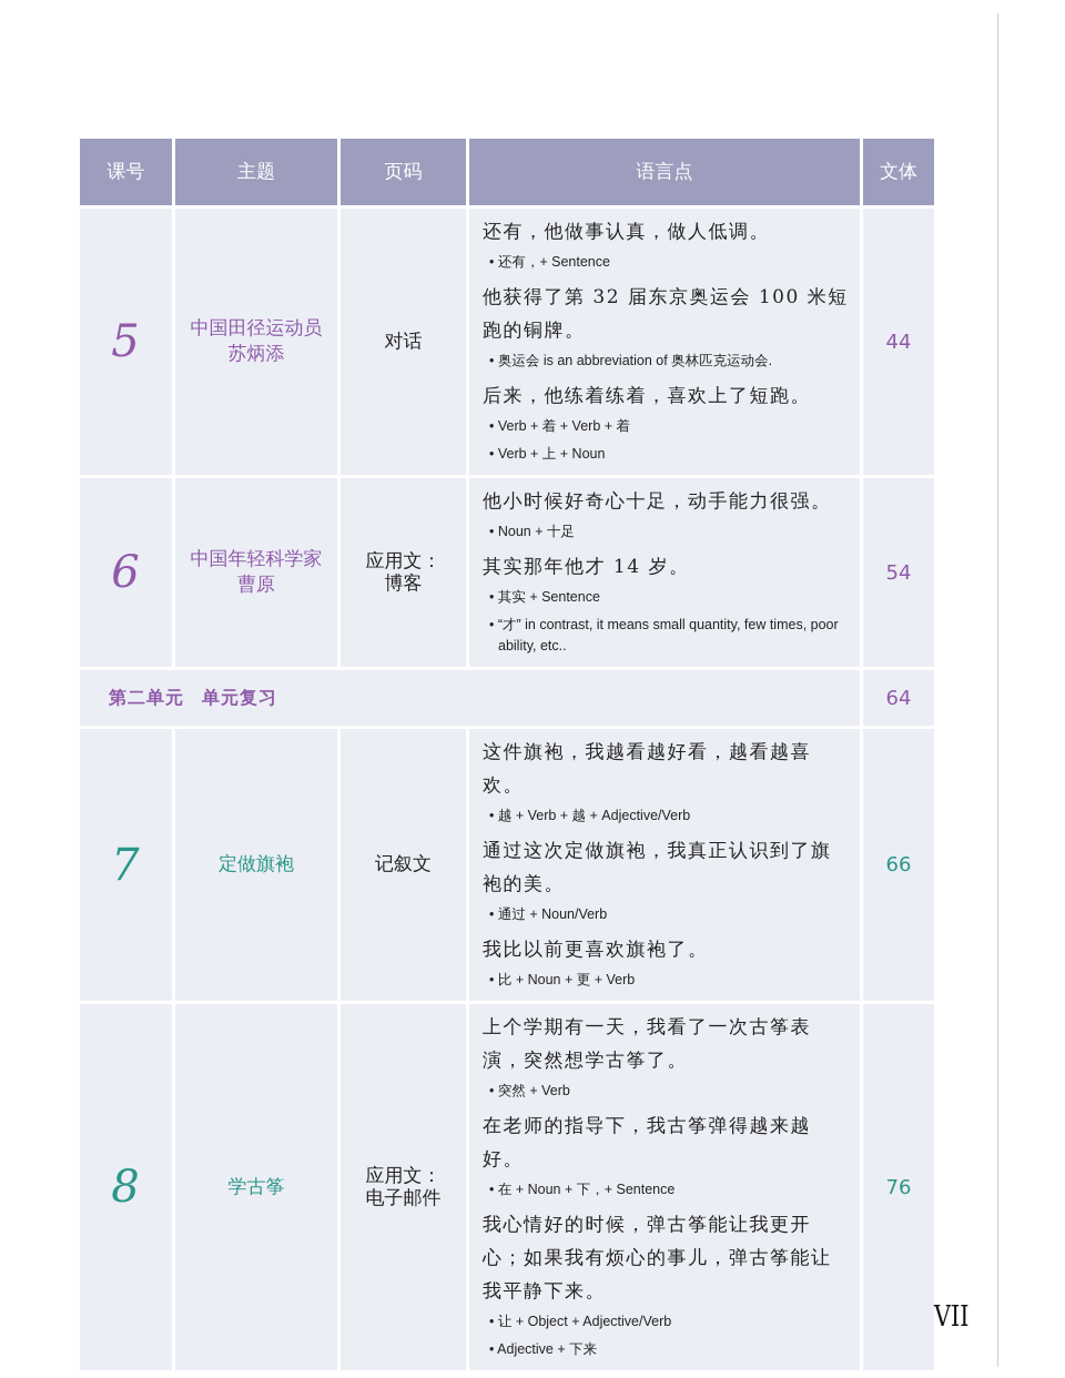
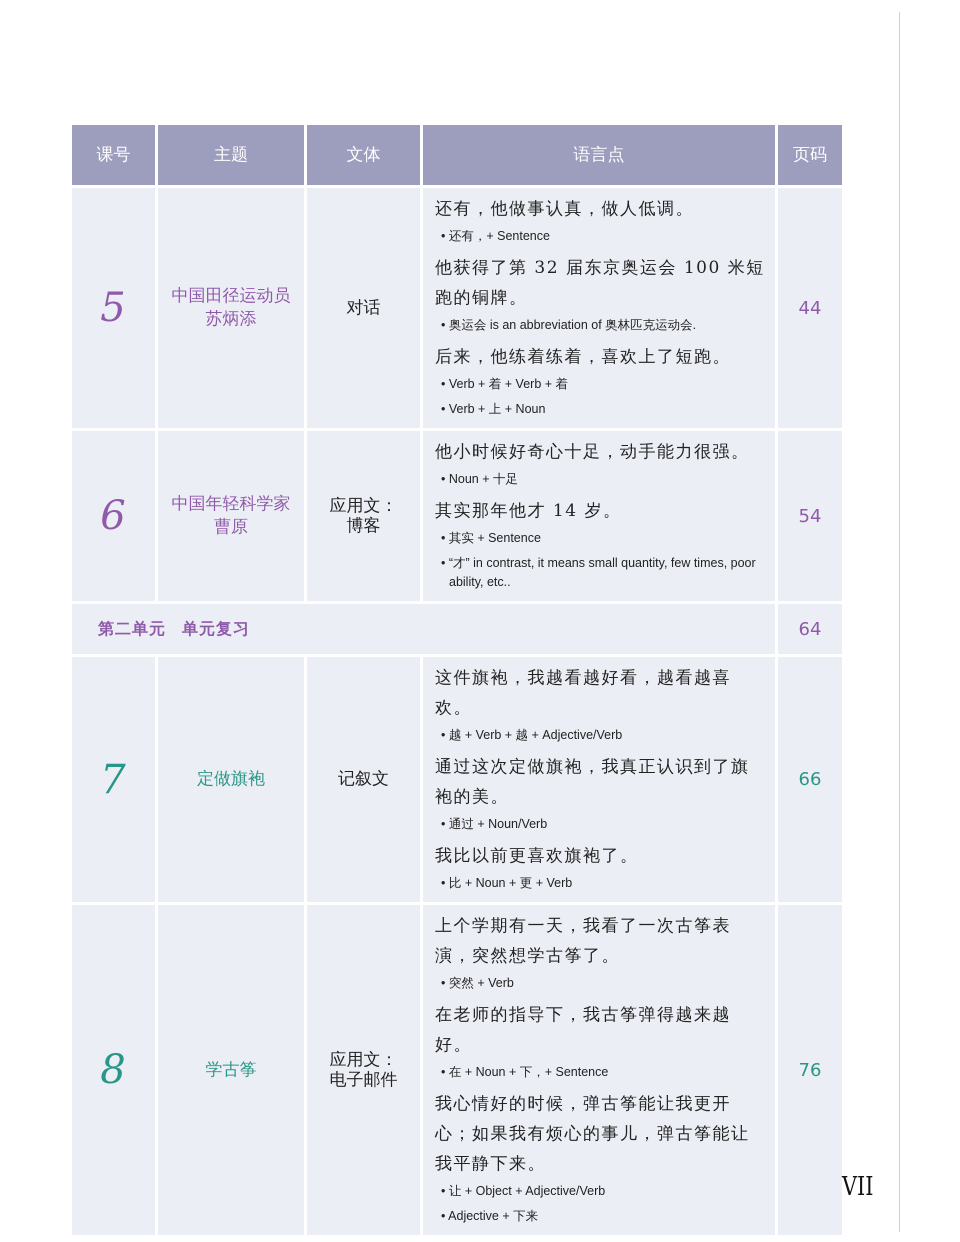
  课号
  主题
- 页码
+ 文体
  语言点
- 文体
+ 页码
  5
  中国田径运动员
  苏炳添
  对话
  还有，他做事认真，做人低调。
  • 还有，+ Sentence
  他获得了第 32 届东京奥运会 100 米短跑的铜牌。
  • 奥运会 is an abbreviation of 奥林匹克运动会.
  后来，他练着练着，喜欢上了短跑。
  • Verb + 着 + Verb + 着
  • Verb + 上 + Noun
  44
  6
  中国年轻科学家
  曹原
  应用文：
  博客
  他小时候好奇心十足，动手能力很强。
  • Noun + 十足
  其实那年他才 14 岁。
  • 其实 + Sentence
  • “才” in contrast, it means small quantity, few times, poor ability, etc..
  54
  第二单元
  单元复习
  64
  7
  定做旗袍
  记叙文
  这件旗袍，我越看越好看，越看越喜欢。
  • 越 + Verb + 越 + Adjective/Verb
  通过这次定做旗袍，我真正认识到了旗袍的美。
  • 通过 + Noun/Verb
  我比以前更喜欢旗袍了。
  • 比 + Noun + 更 + Verb
  66
  8
  学古筝
  应用文：
  电子邮件
  上个学期有一天，我看了一次古筝表演，突然想学古筝了。
  • 突然 + Verb
  在老师的指导下，我古筝弹得越来越好。
  • 在 + Noun + 下，+ Sentence
  我心情好的时候，弹古筝能让我更开心；如果我有烦心的事儿，弹古筝能让我平静下来。
  • 让 + Object + Adjective/Verb
  • Adjective + 下来
  76
  VII
